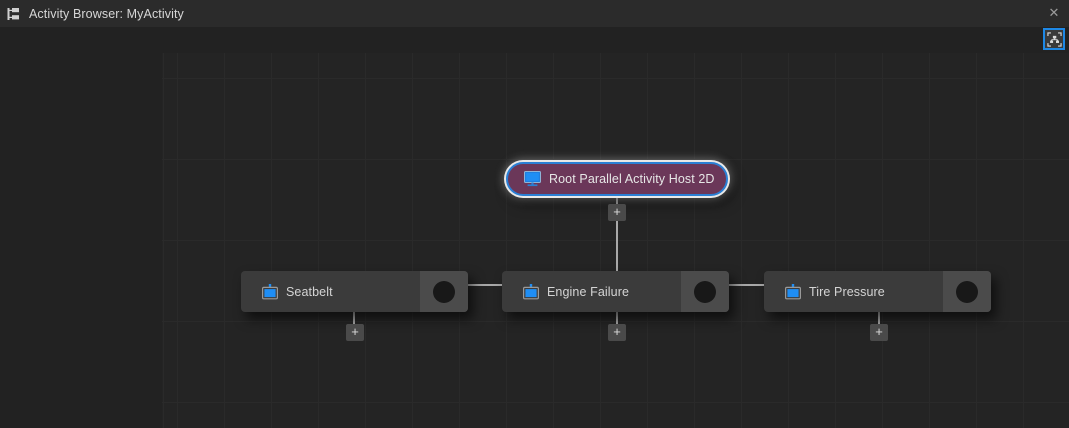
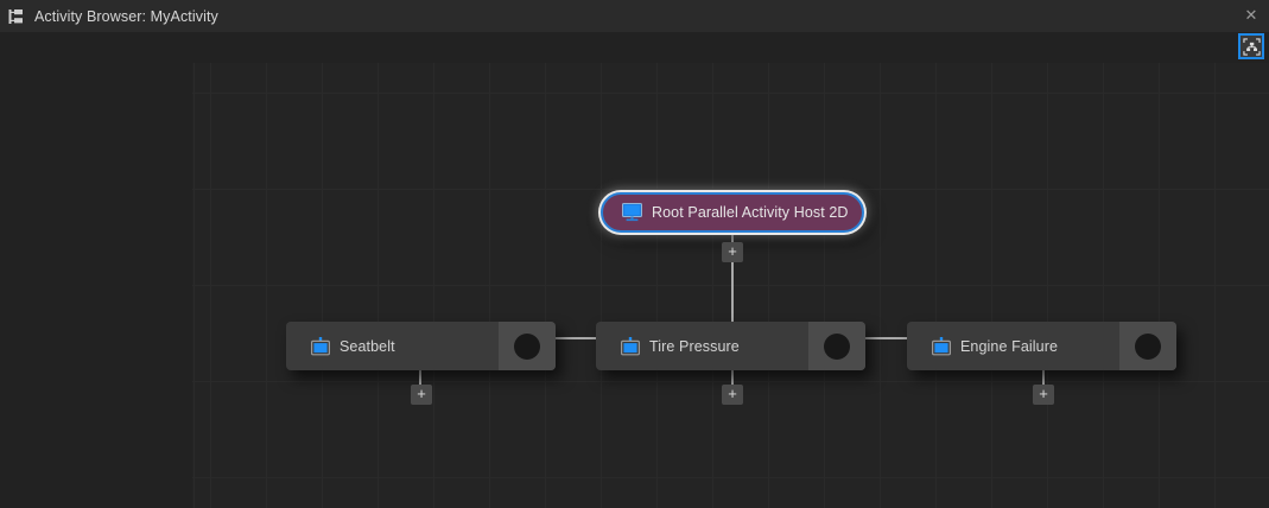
  Activity Browser: MyActivity
  ✕
  Root Parallel Activity Host 2D
  +
  Seatbelt
  +
- Engine Failure
+ Tire Pressure
  +
- Tire Pressure
+ Engine Failure
  +
